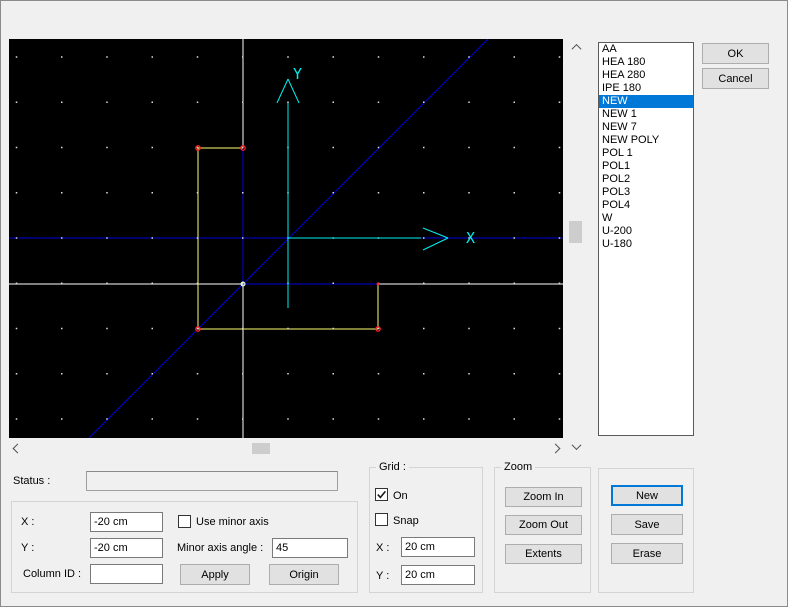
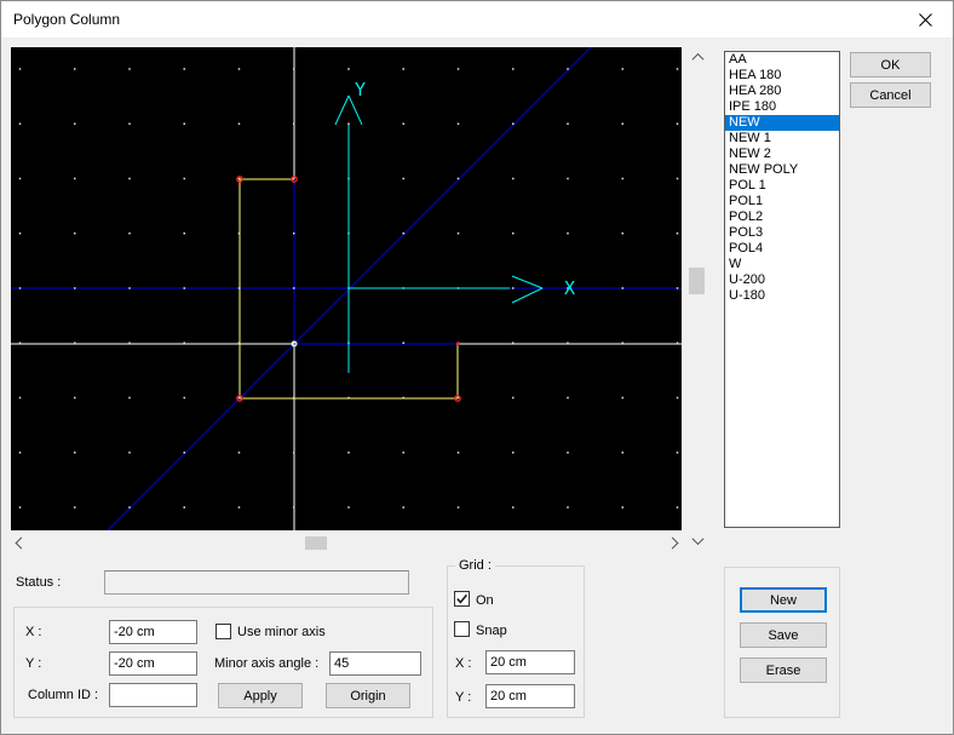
+ Polygon Column
  X
  Y
  AA
  HEA 180
  HEA 280
  IPE 180
  NEW
  NEW 1
- NEW 7
+ NEW 2
  NEW POLY
  POL 1
  POL1
  POL2
  POL3
  POL4
  W
  U-200
  U-180
  OK
  Cancel
  Status :
  X :
  -20 cm
  Use minor axis
  Y :
  -20 cm
  Minor axis angle :
  45
  Column ID :
  Apply
  Origin
  Grid :
  On
  Snap
  X :
  20 cm
  Y :
  20 cm
- Zoom
- Zoom In
- Zoom Out
- Extents
  New
  Save
  Erase
